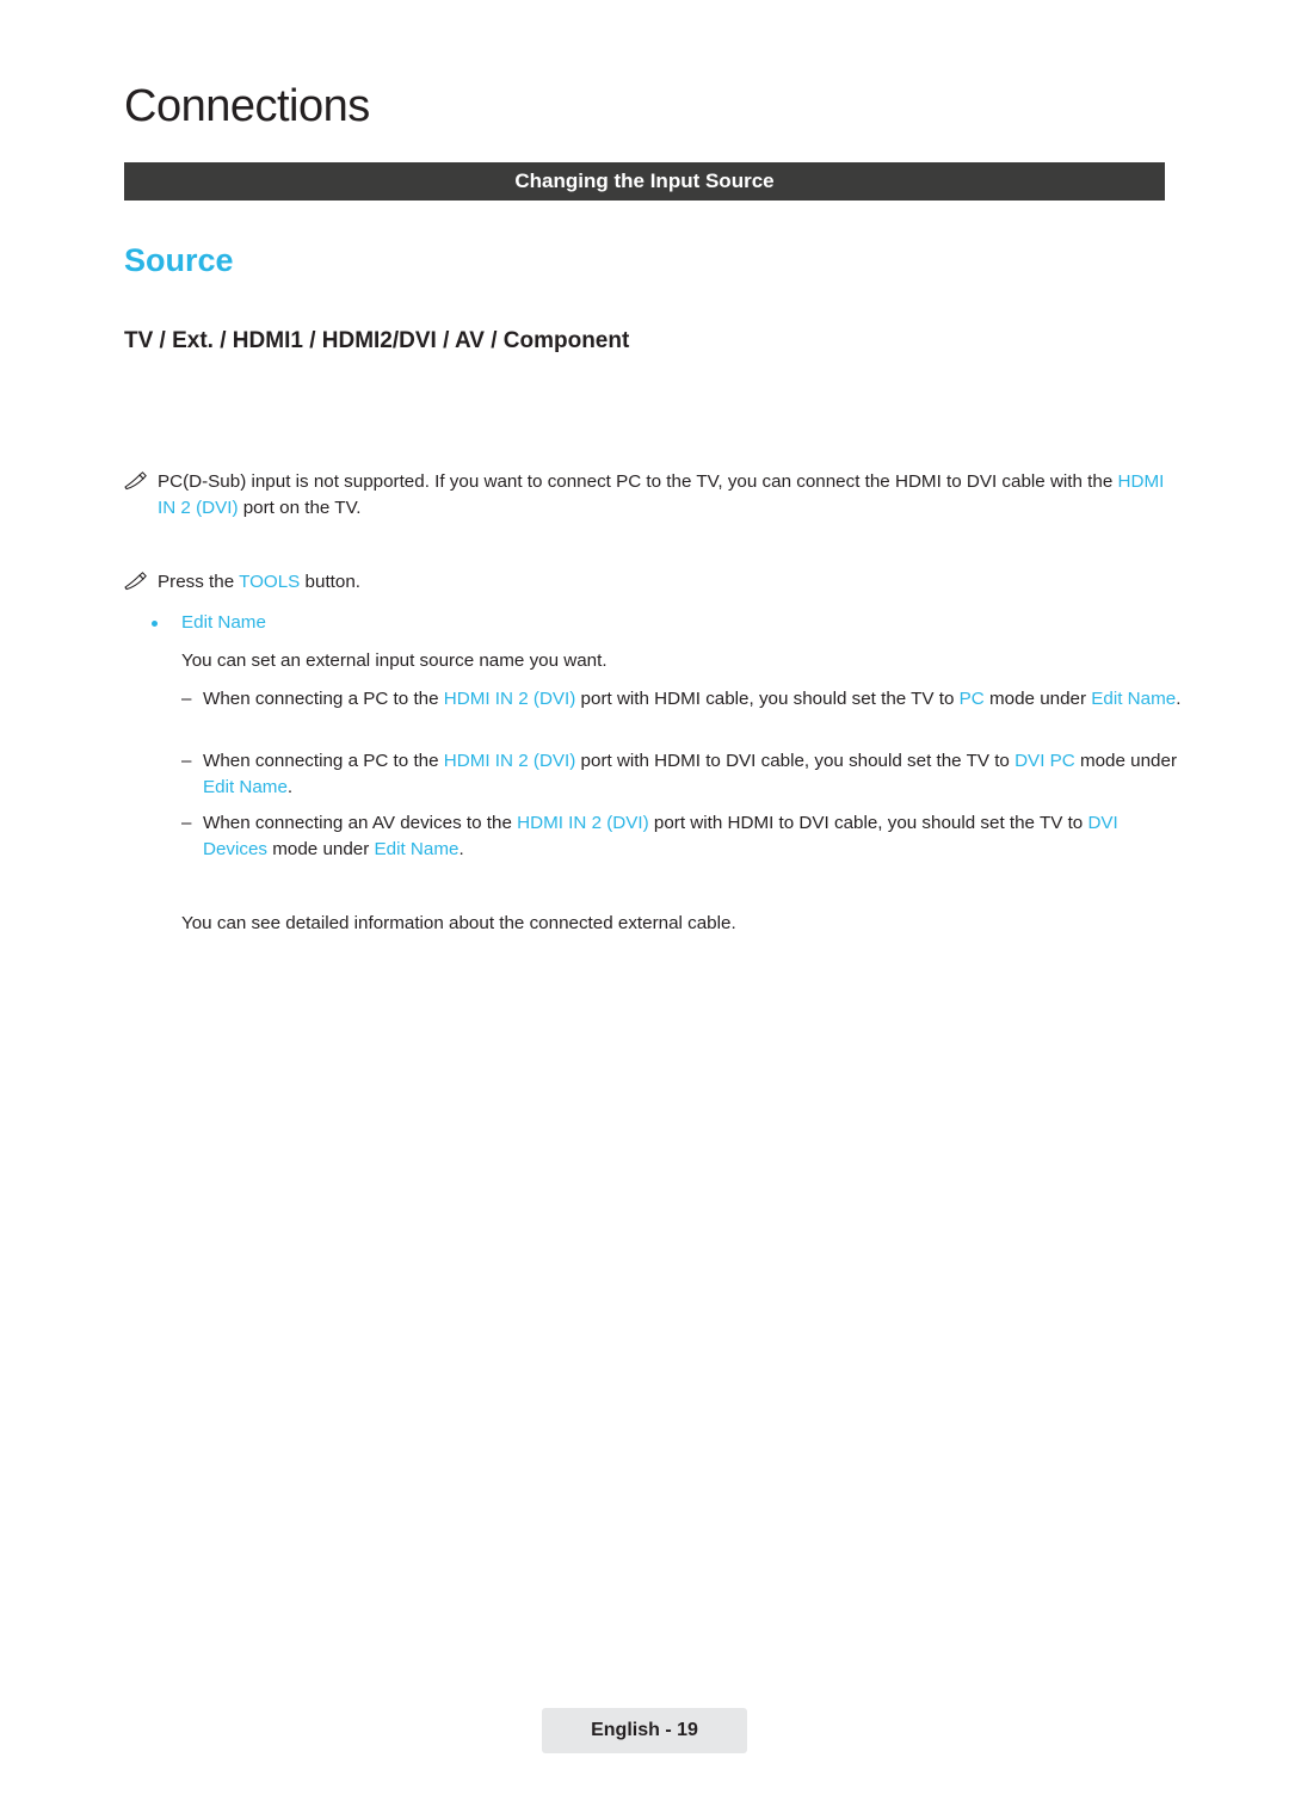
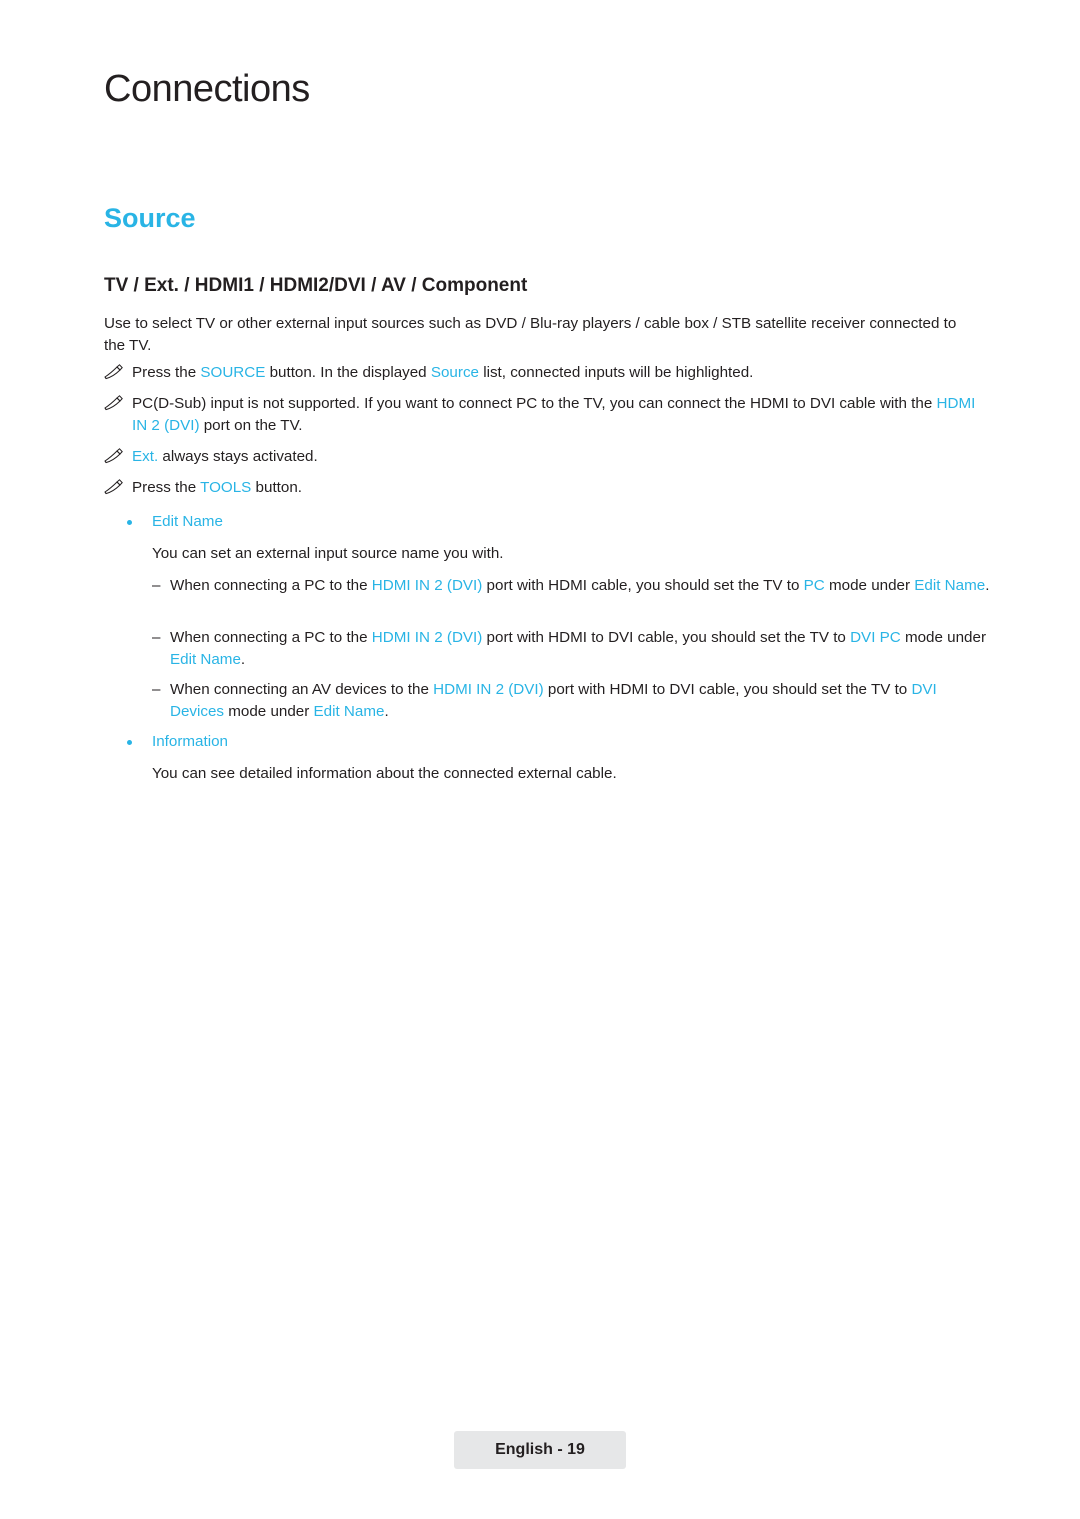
  Connections
- Changing the Input Source
  Source
  TV / Ext. / HDMI1 / HDMI2/DVI / AV / Component
+ Use to select TV or other external input sources such as DVD / Blu-ray players / cable box / STB satellite receiver connected to the TV.
+ Press the SOURCE button. In the displayed Source list, connected inputs will be highlighted.
  PC(D-Sub) input is not supported. If you want to connect PC to the TV, you can connect the HDMI to DVI cable with the HDMI IN 2 (DVI) port on the TV.
+ Ext. always stays activated.
  Press the TOOLS button.
  Edit Name
- You can set an external input source name you want.
+ You can set an external input source name you with.
  –
  When connecting a PC to the HDMI IN 2 (DVI) port with HDMI cable, you should set the TV to PC mode under Edit Name.
  –
  When connecting a PC to the HDMI IN 2 (DVI) port with HDMI to DVI cable, you should set the TV to DVI PC mode under Edit Name.
  –
  When connecting an AV devices to the HDMI IN 2 (DVI) port with HDMI to DVI cable, you should set the TV to DVI Devices mode under Edit Name.
+ Information
  You can see detailed information about the connected external cable.
  English - 19
